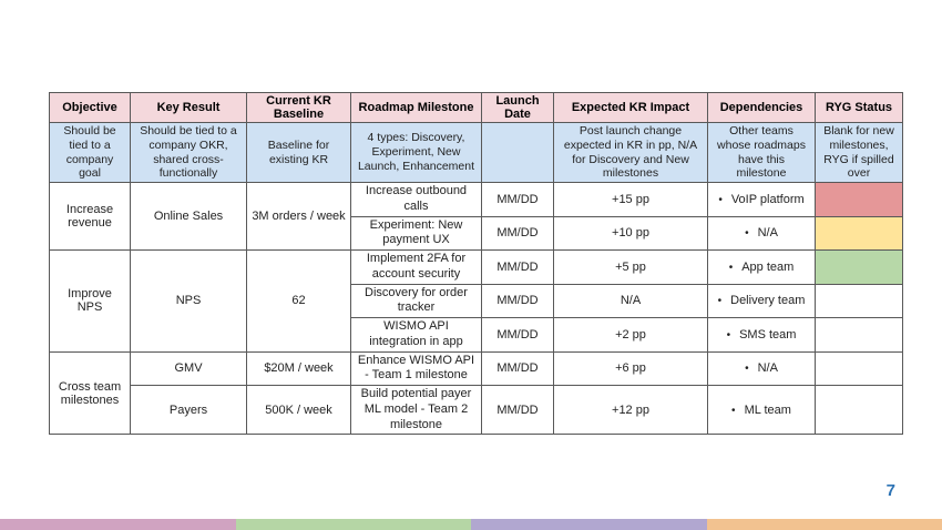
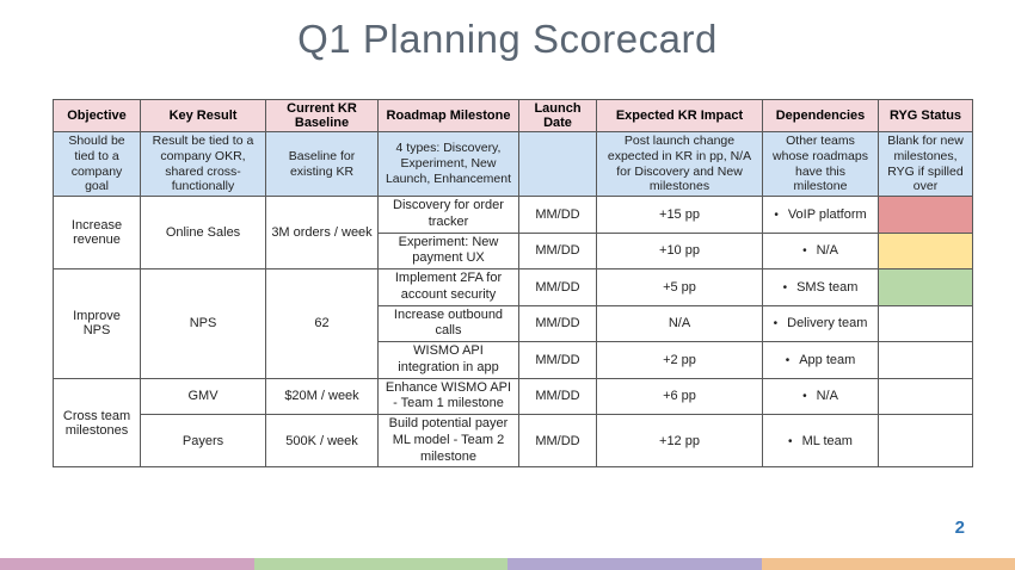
+ Q1 Planning Scorecard
  Objective	Key Result	Current KR Baseline	Roadmap Milestone	Launch Date	Expected KR Impact	Dependencies	RYG Status
- Should be tied to a company goal	Should be tied to a company OKR, shared cross-functionally	Baseline for existing KR	4 types: Discovery, Experiment, New Launch, Enhancement		Post launch change expected in KR in pp, N/A for Discovery and New milestones	Other teams whose roadmaps have this milestone	Blank for new milestones, RYG if spilled over
+ Should be tied to a company goal	Result be tied to a company OKR, shared cross-functionally	Baseline for existing KR	4 types: Discovery, Experiment, New Launch, Enhancement		Post launch change expected in KR in pp, N/A for Discovery and New milestones	Other teams whose roadmaps have this milestone	Blank for new milestones, RYG if spilled over
- Increase revenue	Online Sales	3M orders / week	Increase outbound calls	MM/DD	+15 pp	• VoIP platform
+ Increase revenue	Online Sales	3M orders / week	Discovery for order tracker	MM/DD	+15 pp	• VoIP platform
  Experiment: New payment UX	MM/DD	+10 pp	• N/A
- Improve NPS	NPS	62	Implement 2FA for account security	MM/DD	+5 pp	• App team
+ Improve NPS	NPS	62	Implement 2FA for account security	MM/DD	+5 pp	• SMS team
- Discovery for order tracker	MM/DD	N/A	• Delivery team
+ Increase outbound calls	MM/DD	N/A	• Delivery team
- WISMO API integration in app	MM/DD	+2 pp	• SMS team
+ WISMO API integration in app	MM/DD	+2 pp	• App team
  Cross team milestones	GMV	$20M / week	Enhance WISMO API - Team 1 milestone	MM/DD	+6 pp	• N/A
  Payers	500K / week	Build potential payer ML model - Team 2 milestone	MM/DD	+12 pp	• ML team
- 7
+ 2
